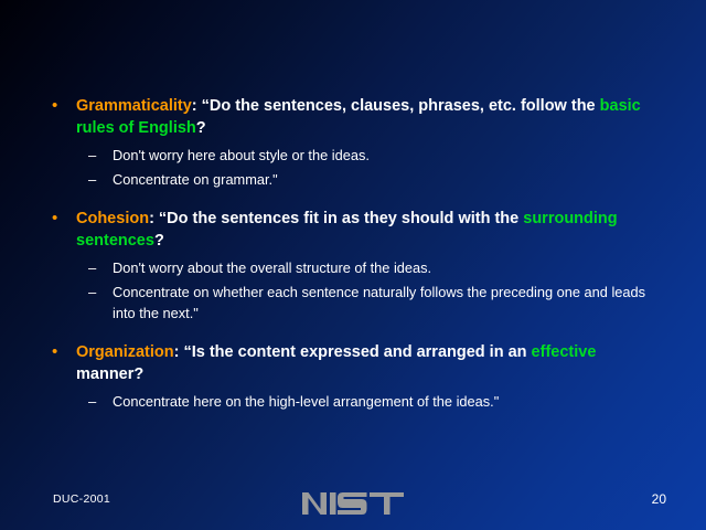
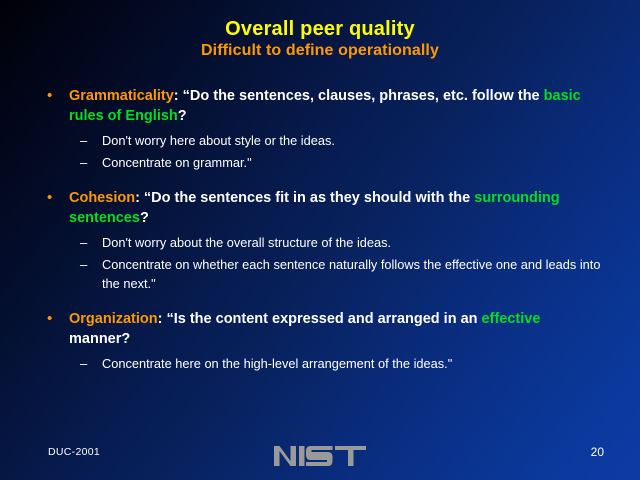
+ Overall peer quality
+ Difficult to define operationally
  •
  Grammaticality: “Do the sentences, clauses, phrases, etc. follow the basic rules of English?
  –
  Don't worry here about style or the ideas.
  –
  Concentrate on grammar."
  •
  Cohesion: “Do the sentences fit in as they should with the surrounding sentences?
  –
  Don't worry about the overall structure of the ideas.
  –
- Concentrate on whether each sentence naturally follows the preceding one and leads into the next."
+ Concentrate on whether each sentence naturally follows the effective one and leads into the next."
  •
  Organization: “Is the content expressed and arranged in an effective manner?
  –
  Concentrate here on the high-level arrangement of the ideas."
  DUC-2001
  20
